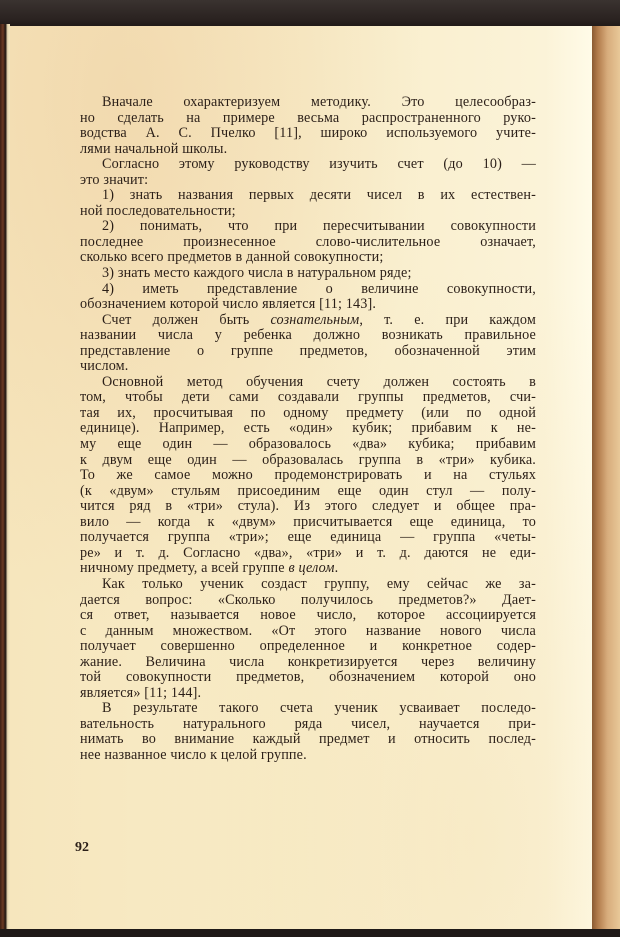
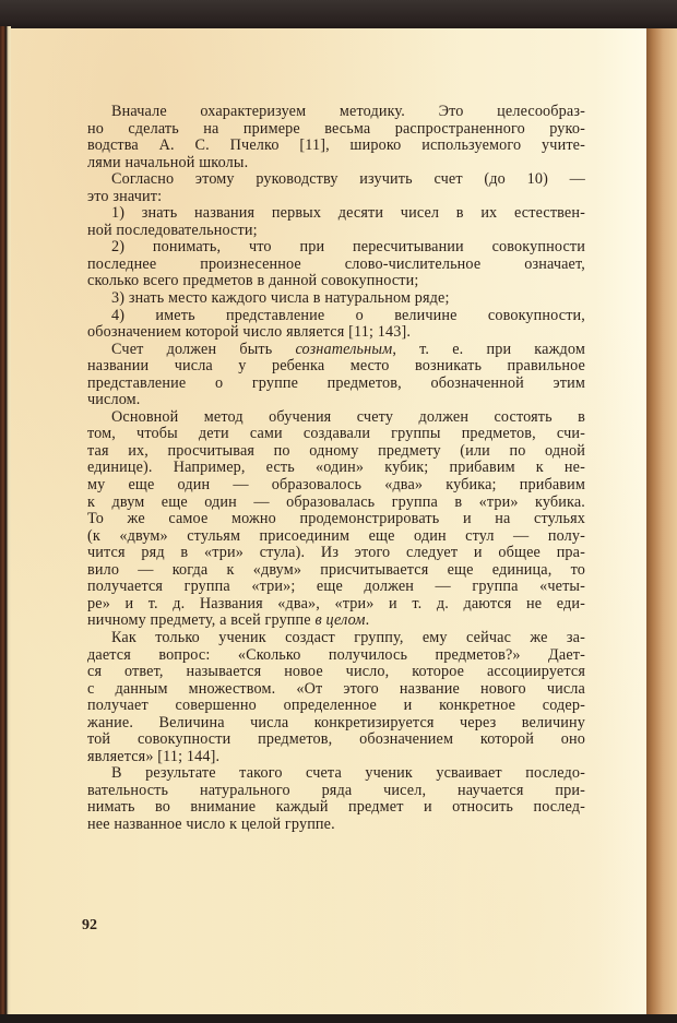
  Вначале охарактеризуем методику. Это целесообраз-
  но сделать на примере весьма распространенного руко-
  водства А. С. Пчелко [11], широко используемого учите-
  лями начальной школы.
  Согласно этому руководству изучить счет (до 10) —
  это значит:
  1) знать названия первых десяти чисел в их естествен-
  ной последовательности;
  2) понимать, что при пересчитывании совокупности
  последнее произнесенное слово-числительное означает,
  сколько всего предметов в данной совокупности;
  3) знать место каждого числа в натуральном ряде;
  4) иметь представление о величине совокупности,
  обозначением которой число является [11; 143].
  Счет должен быть сознательным, т. е. при каждом
- названии числа у ребенка должно возникать правильное
+ названии числа у ребенка место возникать правильное
  представление о группе предметов, обозначенной этим
  числом.
  Основной метод обучения счету должен состоять в
  том, чтобы дети сами создавали группы предметов, счи-
  тая их, просчитывая по одному предмету (или по одной
  единице). Например, есть «один» кубик; прибавим к не-
  му еще один — образовалось «два» кубика; прибавим
  к двум еще один — образовалась группа в «три» кубика.
  То же самое можно продемонстрировать и на стульях
  (к «двум» стульям присоединим еще один стул — полу-
  чится ряд в «три» стула). Из этого следует и общее пра-
  вило — когда к «двум» присчитывается еще единица, то
- получается группа «три»; еще единица — группа «четы-
+ получается группа «три»; еще должен — группа «четы-
- ре» и т. д. Согласно «два», «три» и т. д. даются не еди-
+ ре» и т. д. Названия «два», «три» и т. д. даются не еди-
  ничному предмету, а всей группе в целом.
  Как только ученик создаст группу, ему сейчас же за-
  дается вопрос: «Сколько получилось предметов?» Дает-
  ся ответ, называется новое число, которое ассоциируется
  с данным множеством. «От этого название нового числа
  получает совершенно определенное и конкретное содер-
  жание. Величина числа конкретизируется через величину
  той совокупности предметов, обозначением которой оно
  является» [11; 144].
  В результате такого счета ученик усваивает последо-
  вательность натурального ряда чисел, научается при-
  нимать во внимание каждый предмет и относить послед-
  нее названное число к целой группе.
  92
